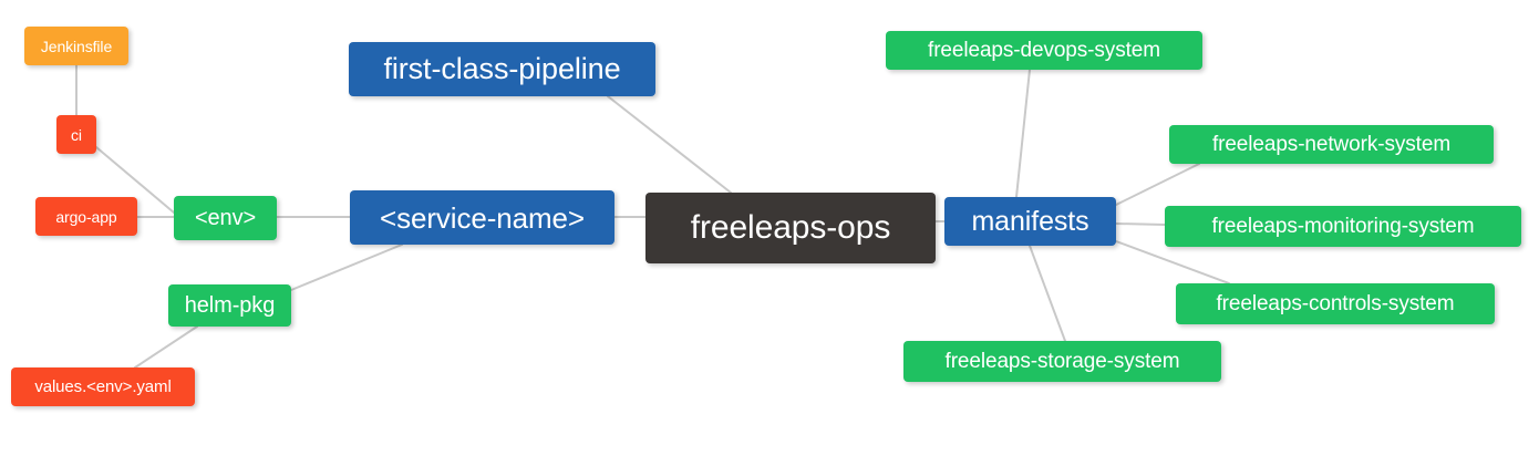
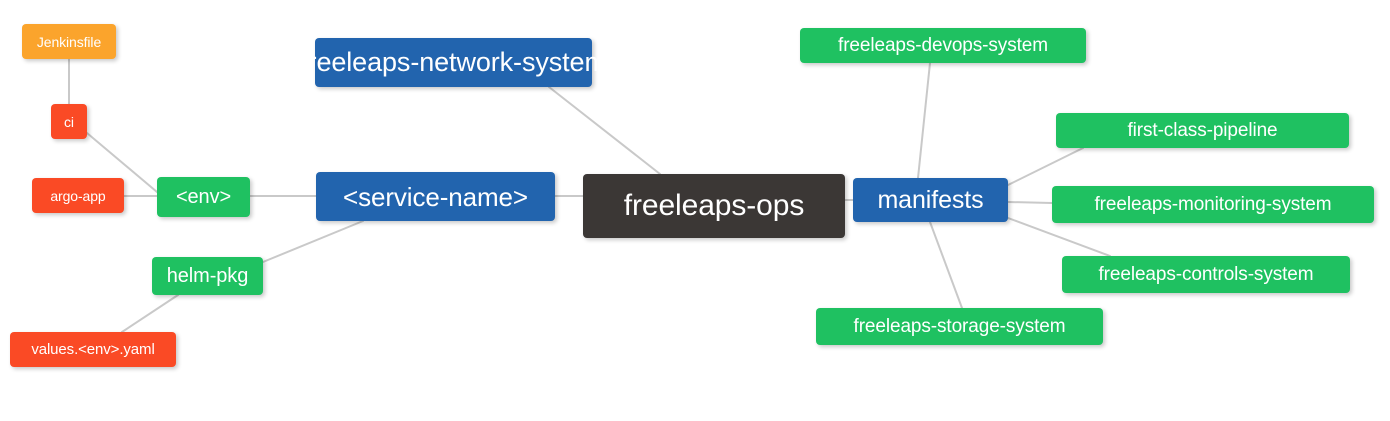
  Jenkinsfile
  ci
  argo-app
  <env>
  helm-pkg
  values.<env>.yaml
- first-class-pipeline
+ freeleaps-network-system
  <service-name>
  freeleaps-ops
  manifests
  freeleaps-devops-system
- freeleaps-network-system
+ first-class-pipeline
  freeleaps-monitoring-system
  freeleaps-controls-system
  freeleaps-storage-system
